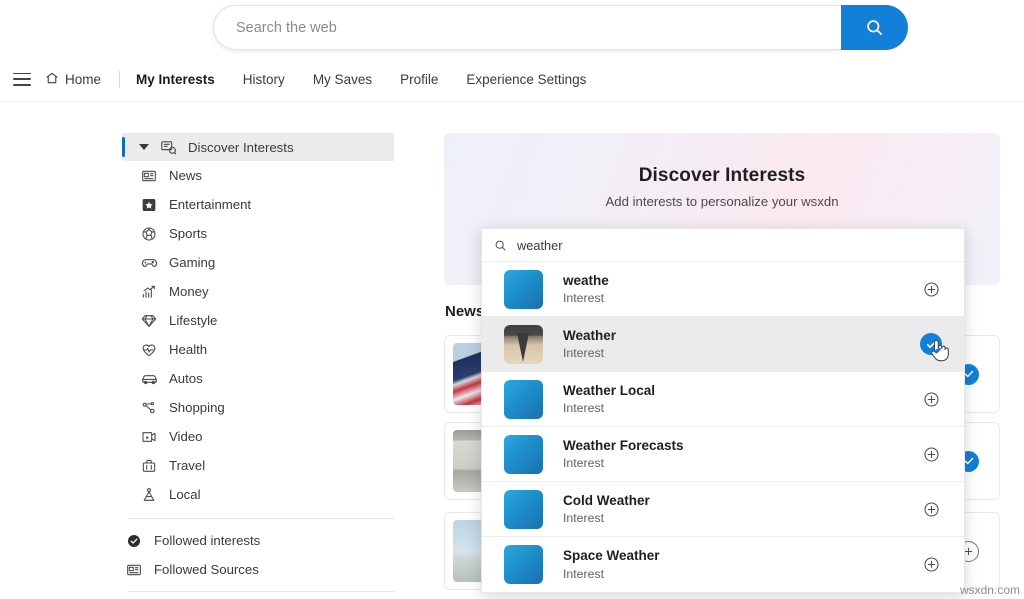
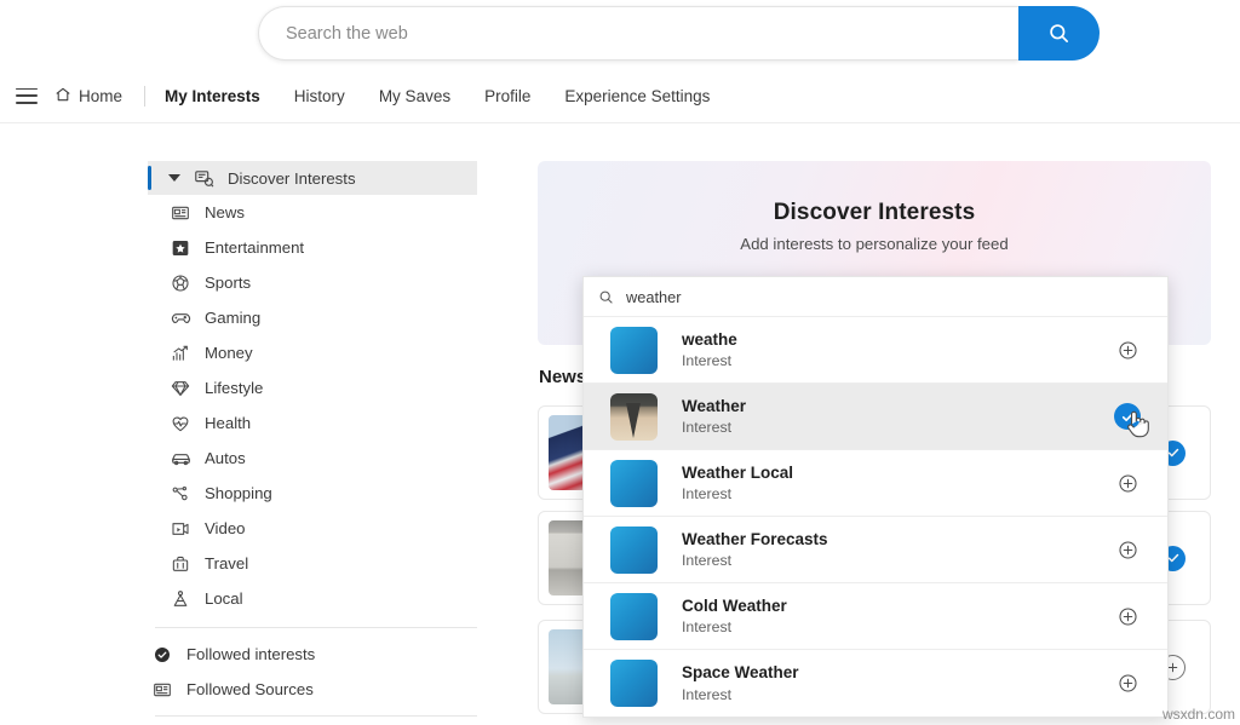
  Search the web
  Home
  My Interests
  History
  My Saves
  Profile
  Experience Settings
  Discover Interests
  News
  Entertainment
  Sports
  Gaming
  Money
  Lifestyle
  Health
  Autos
  Shopping
  Video
  Travel
  Local
  Followed interests
  Followed Sources
  Discover Interests
- Add interests to personalize your wsxdn
+ Add interests to personalize your feed
  News
  weather
  weathe
  Interest
  Weather
  Interest
  Weather Local
  Interest
  Weather Forecasts
  Interest
  Cold Weather
  Interest
  Space Weather
  Interest
  wsxdn.com
